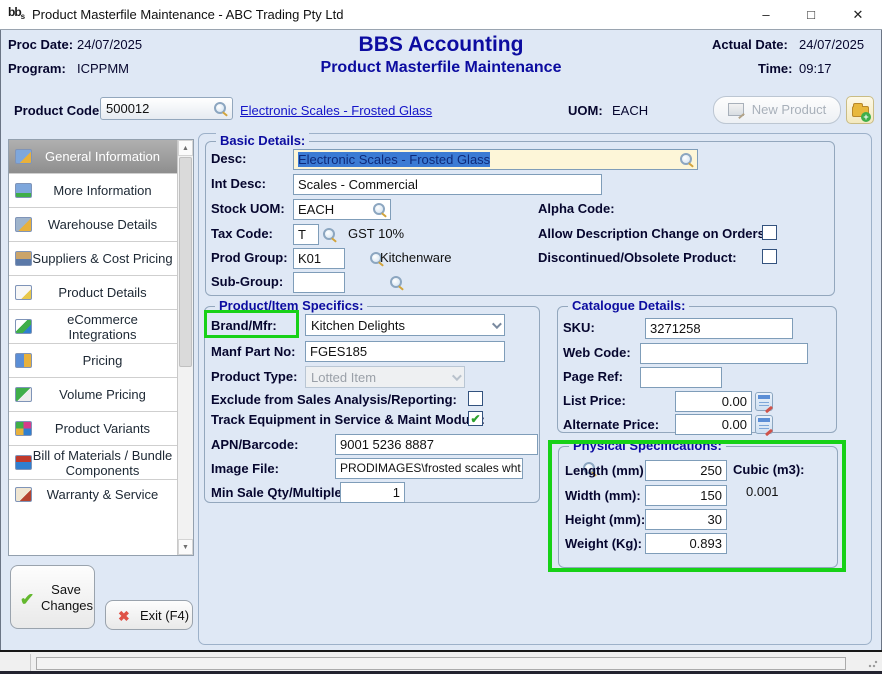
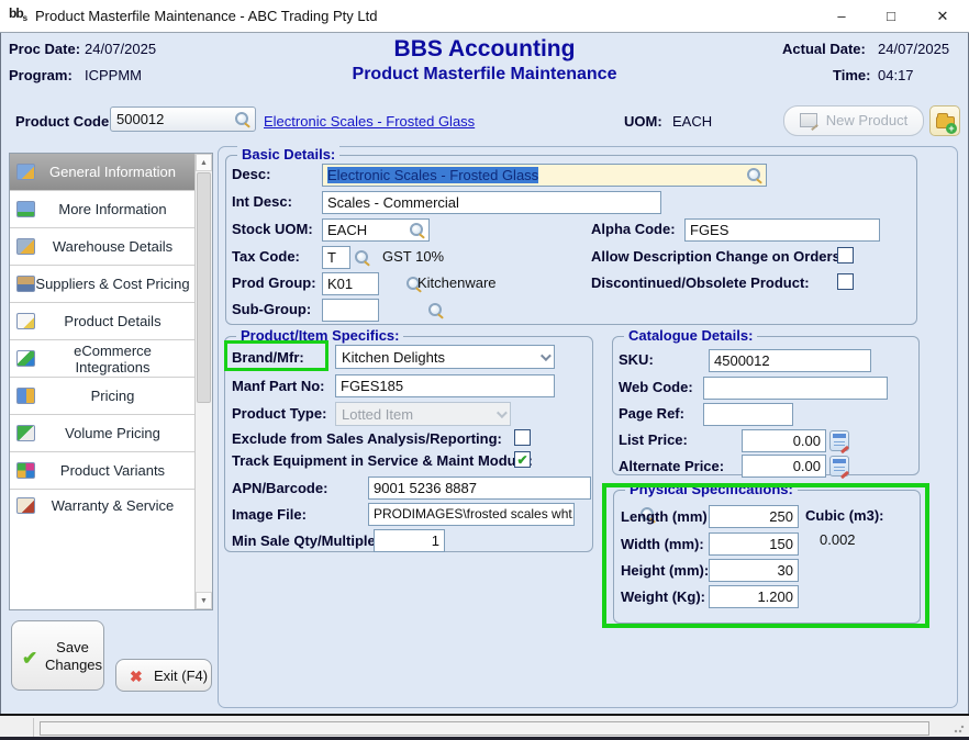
  bbs
  Product Masterfile Maintenance - ABC Trading Pty Ltd
  –
  □
  ✕
  Proc Date:
  24/07/2025
  Program:
  ICPPMM
  BBS Accounting
  Product Masterfile Maintenance
  Actual Date:
  24/07/2025
  Time:
- 09:17
+ 04:17
  Product Code
  500012
  Electronic Scales - Frosted Glass
  UOM:
  EACH
  New Product
  +
  General Information
  More Information
  Warehouse Details
  Suppliers & Cost Pricing
  Product Details
  eCommerce Integrations
  Pricing
  Volume Pricing
  Product Variants
- Bill of Materials / Bundle Components
  Warranty & Service
  Basic Details:
  Desc:
  Electronic Scales - Frosted Glass
  Int Desc:
  Scales - Commercial
  Stock UOM:
  EACH
  Alpha Code:
+ FGES
  Tax Code:
  T
  GST 10%
  Allow Description Change on Order
  Prod Group:
  K01
  Kitchenware
  Discontinued/Obsolete Product:
  Sub-Group:
  Product/Item Specifics:
  Brand/Mfr:
  Kitchen Delights
  Manf Part No:
  FGES185
  Product Type:
  Lotted Item
  Exclude from Sales Analysis/Reporting:
  Track Equipment in Service & Maint Modu
  ✔
  APN/Barcode:
  9001 5236 8887
  Image File:
  PRODIMAGES\frosted scales wht.
  Min Sale Qty/Multiple
  1
  Catalogue Details:
  SKU:
- 3271258
+ 4500012
  Web Code:
  Page Ref:
  List Price:
  0.00
  Alternate Price:
  0.00
  Physical Specifications:
  Length (mm)
  250
  Cubic (m3):
- 0.001
+ 0.002
  Width (mm):
  150
  Height (mm):
  30
  Weight (Kg):
- 0.893
+ 1.200
  ✔
  Save Changes
  ✖
  Exit (F4)
